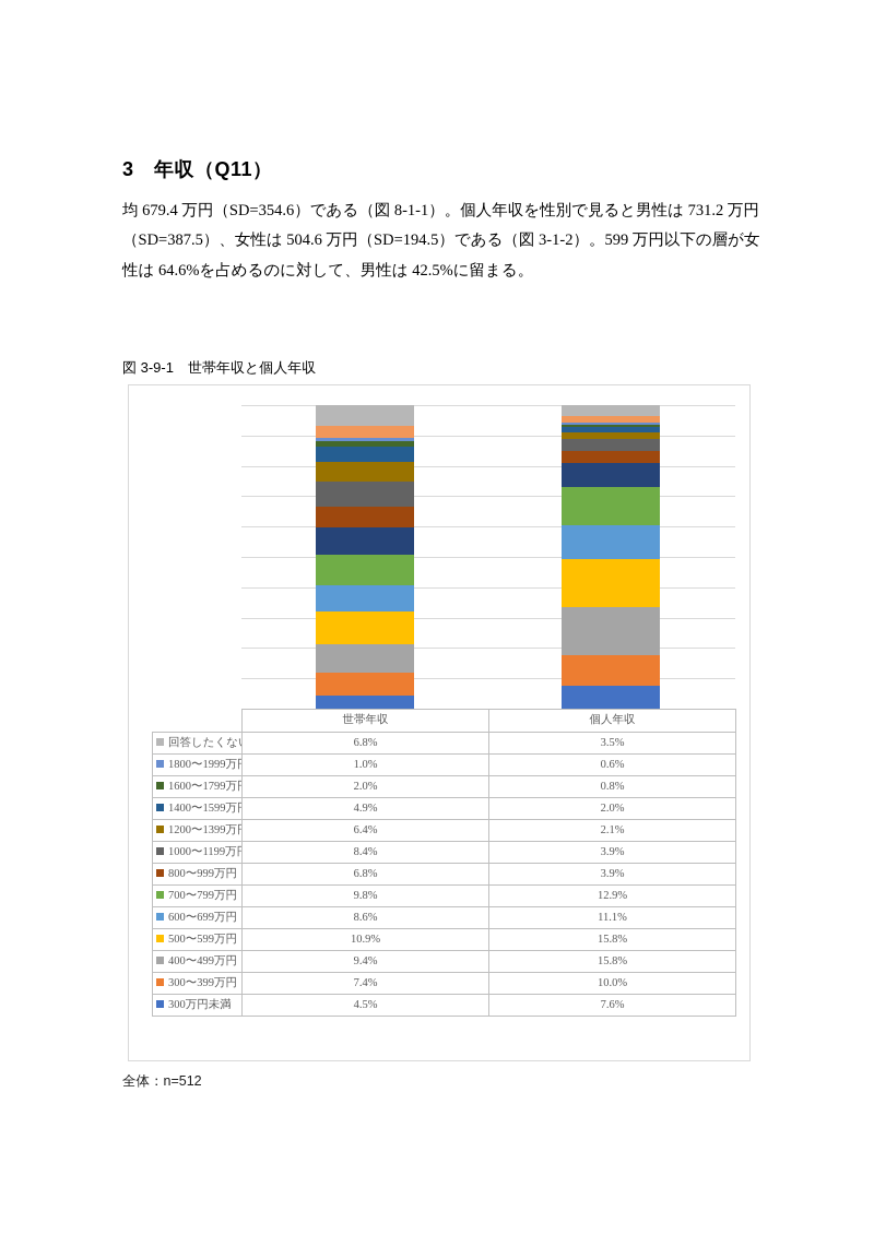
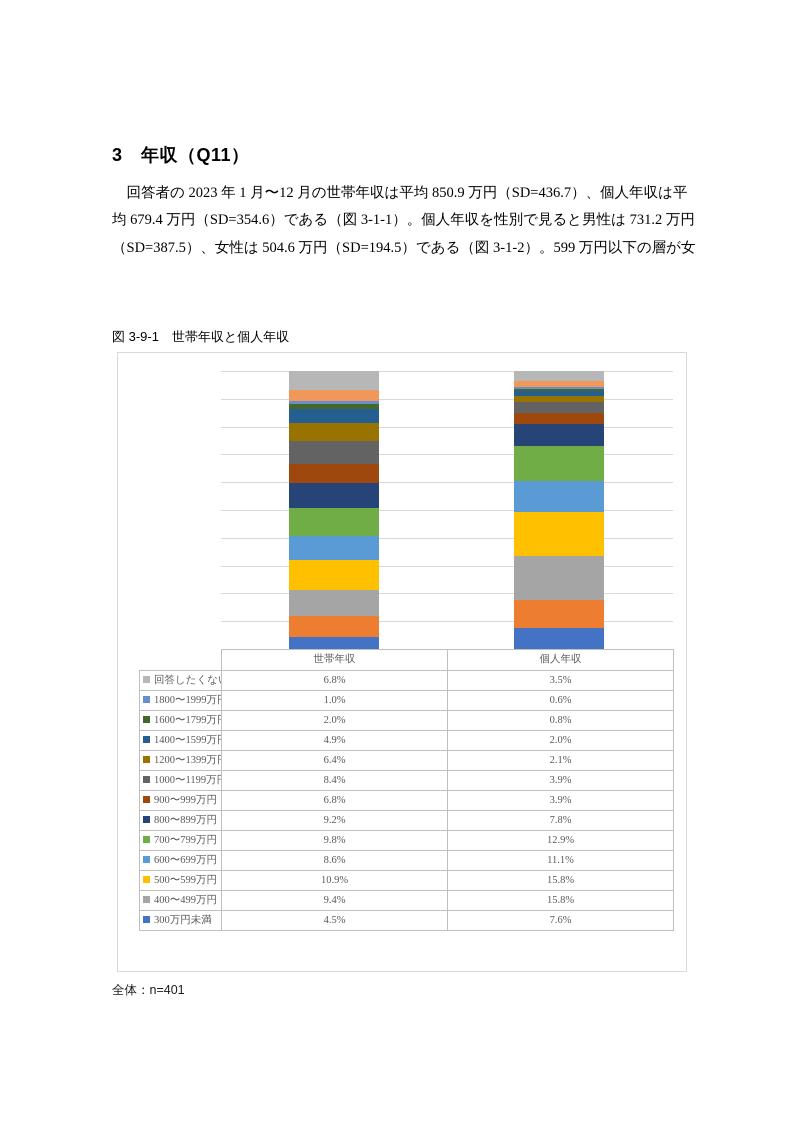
  3 年収（Q11）
+ 回答者の 2023 年 1 月〜12 月の世帯年収は平均 850.9 万円（SD=436.7）、個人年収は平
- 均 679.4 万円（SD=354.6）である（図 8-1-1）。個人年収を性別で見ると男性は 731.2 万円
+ 均 679.4 万円（SD=354.6）である（図 3-1-1）。個人年収を性別で見ると男性は 731.2 万円
  （SD=387.5）、女性は 504.6 万円（SD=194.5）である（図 3-1-2）。599 万円以下の層が女
- 性は 64.6%を占めるのに対して、男性は 42.5%に留まる。
  図 3-9-1 世帯年収と個人年収
  	世帯年収	個人年収
  回答したくな	6.8%	3.5%
  1800〜1999万	1.0%	0.6%
  1600〜1799万	2.0%	0.8%
  1400〜1599万	4.9%	2.0%
  1200〜1399万	6.4%	2.1%
  1000〜1199万	8.4%	3.9%
- 800〜999万円	6.8%	3.9%
+ 900〜999万円	6.8%	3.9%
+ 800〜899万円	9.2%	7.8%
  700〜799万円	9.8%	12.9%
  600〜699万円	8.6%	11.1%
  500〜599万円	10.9%	15.8%
  400〜499万円	9.4%	15.8%
- 300〜399万円	7.4%	10.0%
  300万円未満	4.5%	7.6%
- 全体：n=512
+ 全体：n=401
